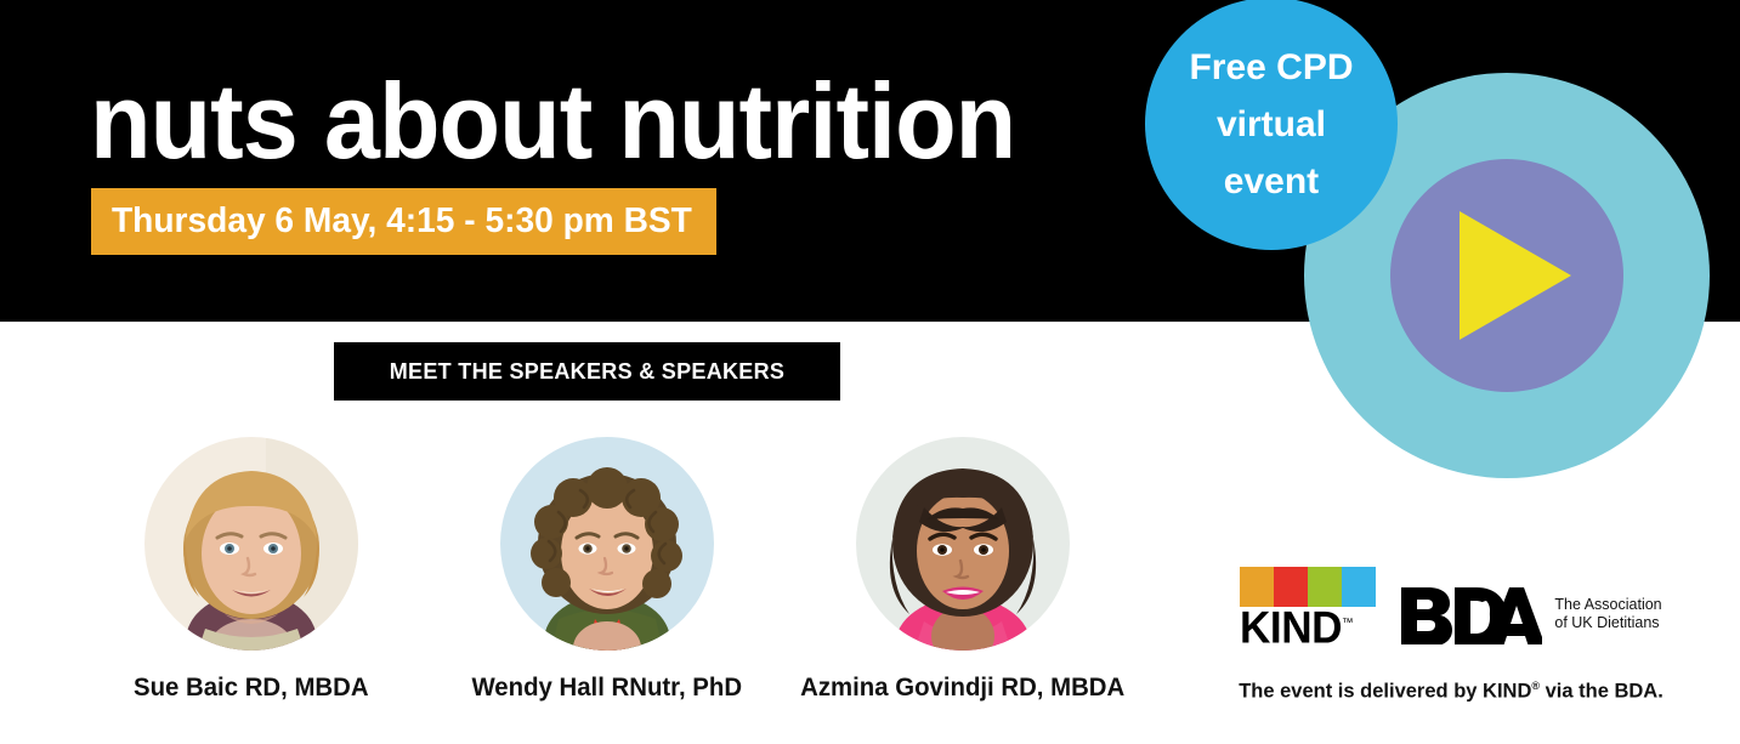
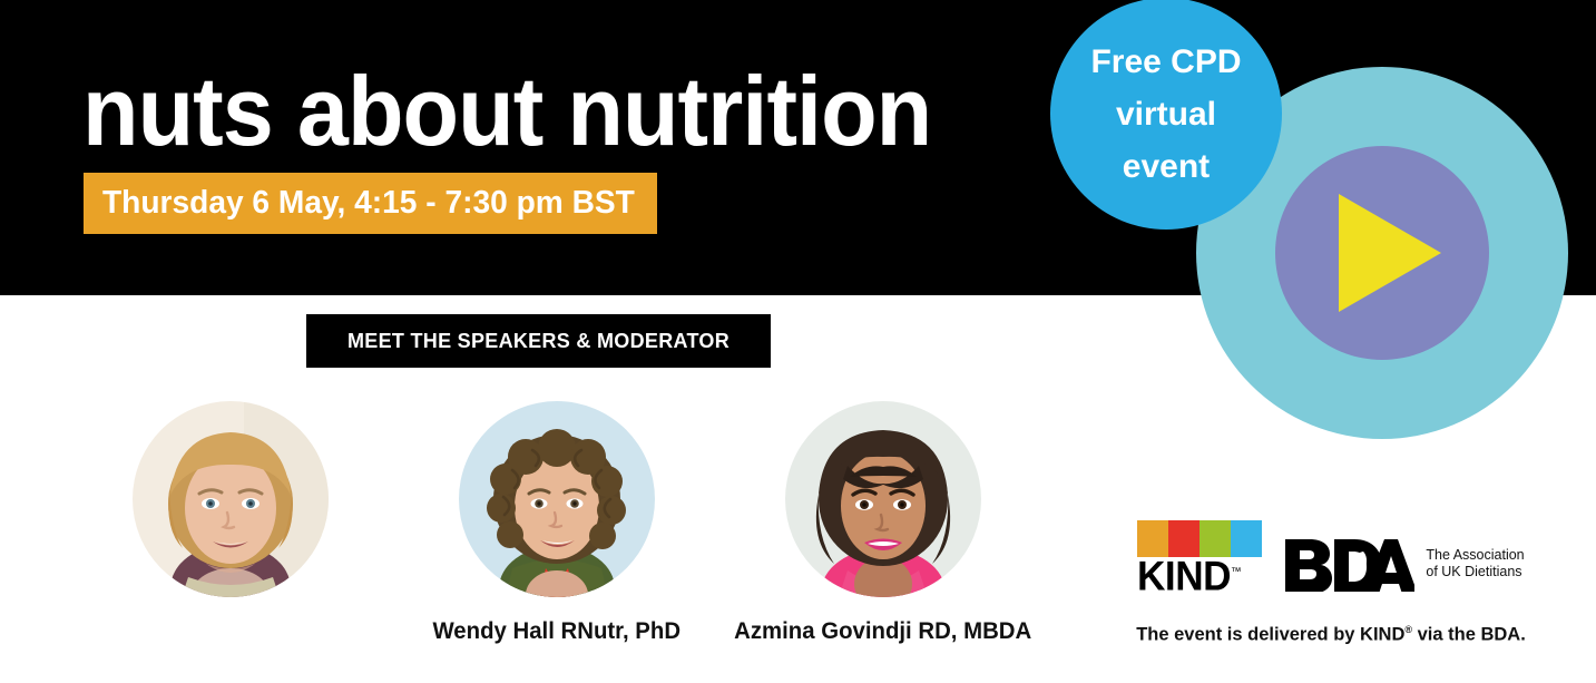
  nuts about nutrition
- Thursday 6 May, 4:15 - 5:30 pm BST
+ Thursday 6 May, 4:15 - 7:30 pm BST
  Free CPD
  virtual
  event
- MEET THE SPEAKERS & SPEAKERS
+ MEET THE SPEAKERS & MODERATOR
- Sue Baic RD, MBDA
  Wendy Hall RNutr, PhD
  Azmina Govindji RD, MBDA
  KIND™
  The Association
  of UK Dietitians
  The event is delivered by KIND® via the BDA.
